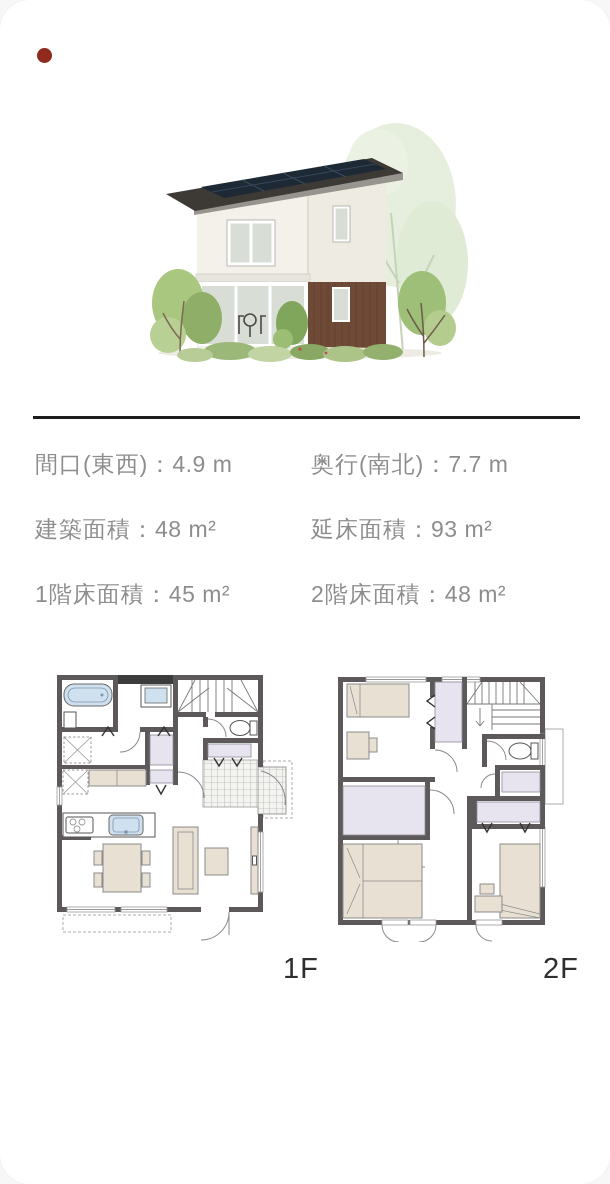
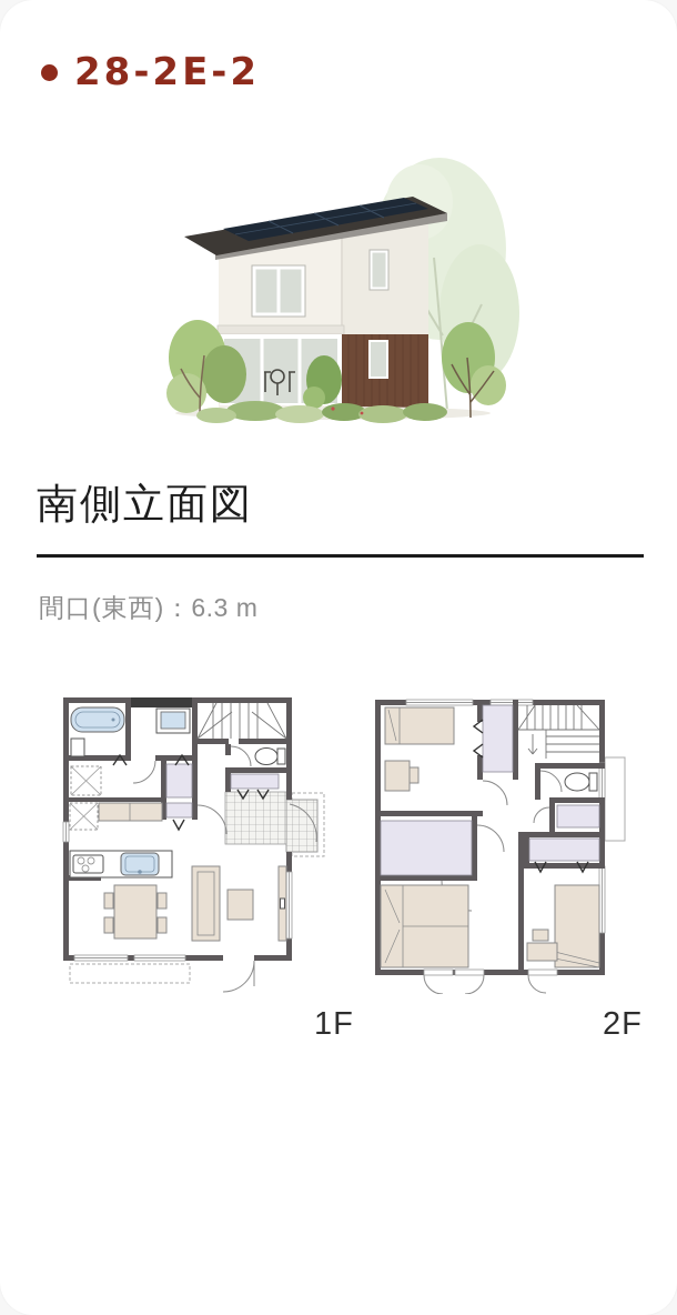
+ 28-2E-2
+ 南側立面図
- 間口(東西)：4.9 m
+ 間口(東西)：6.3 m
- 奥行(南北)：7.7 m
- 建築面積：48 m²
- 延床面積：93 m²
- 1階床面積：45 m²
- 2階床面積：48 m²
  1F
  2F
